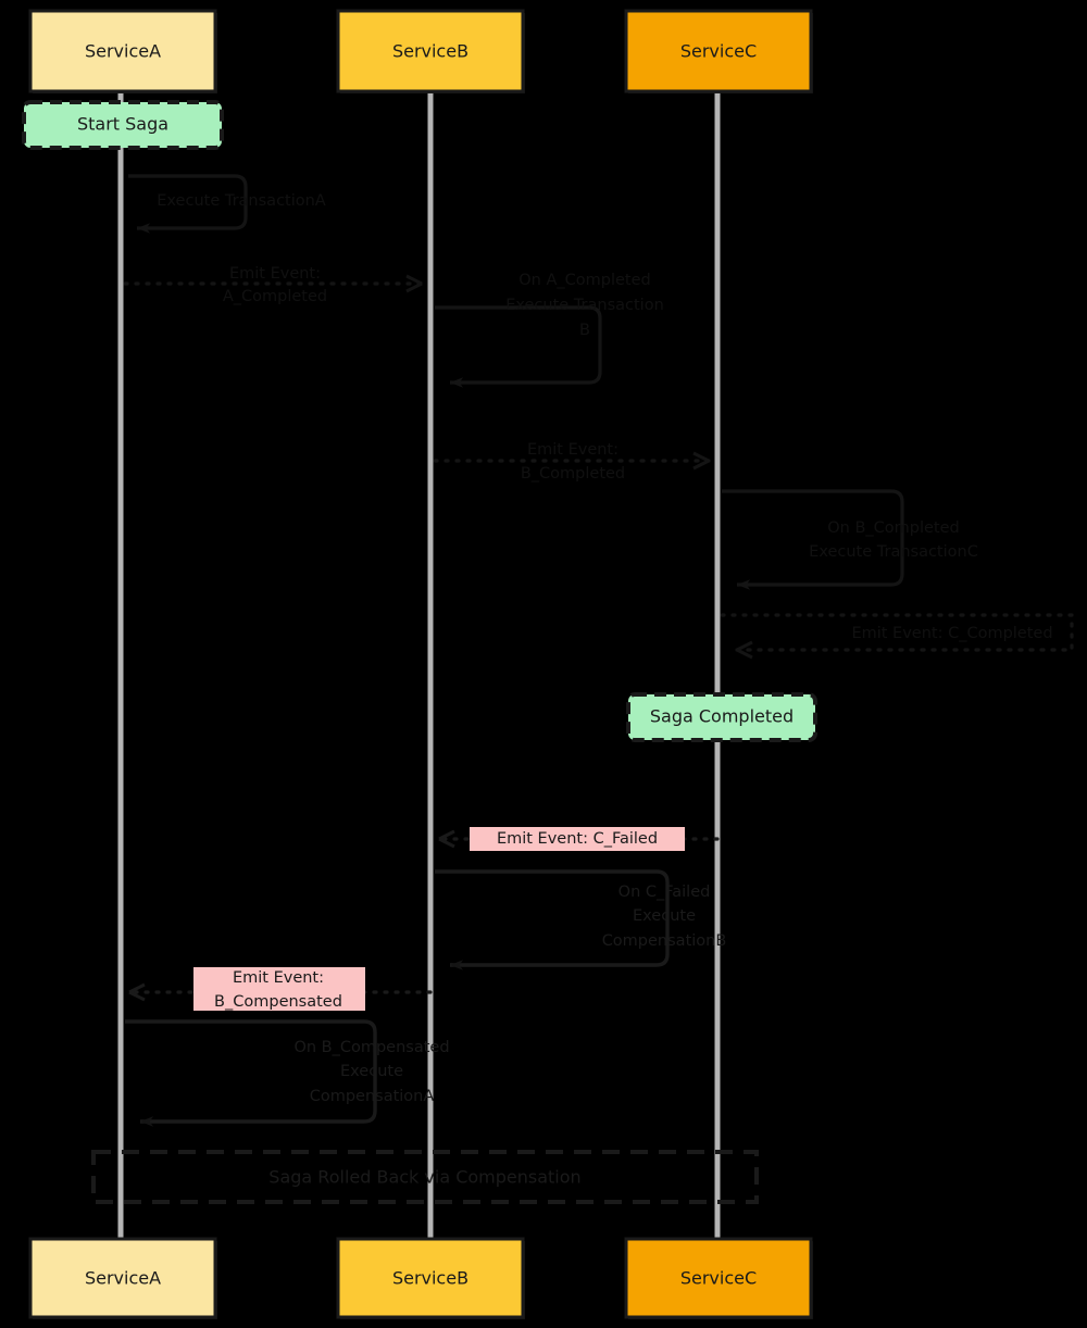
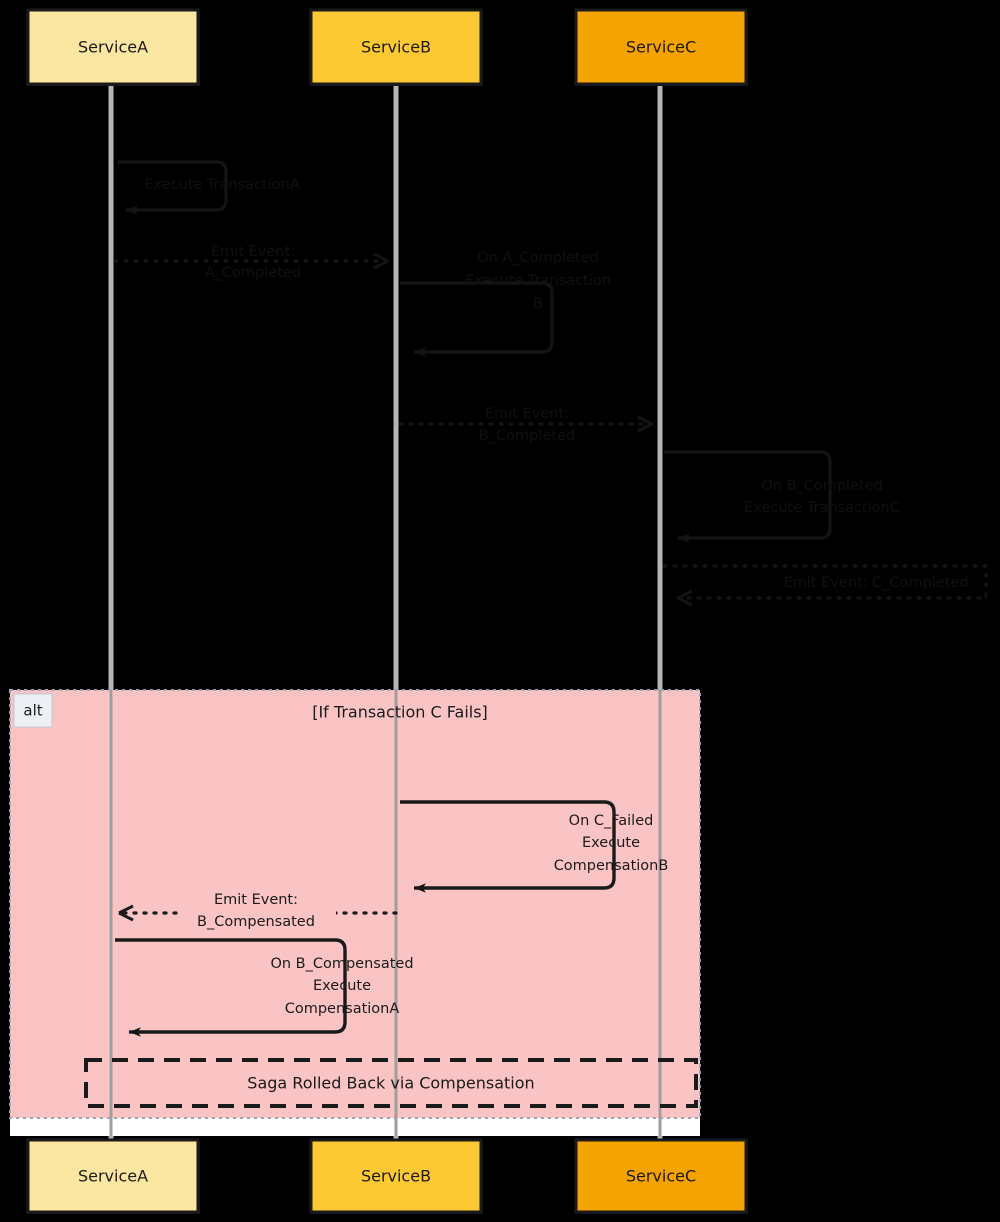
+ alt
+ [If Transaction C Fails]
  ServiceA
  ServiceB
  ServiceC
- Start Saga
- Saga Completed
- Emit Event: C_Failed
  On C_Failed
  Execute
  CompensationB
  Emit Event:
  B_Compensated
  On B_Compensated
  Execute
  CompensationA
  Saga Rolled Back via Compensation
  ServiceA
  ServiceB
  ServiceC
